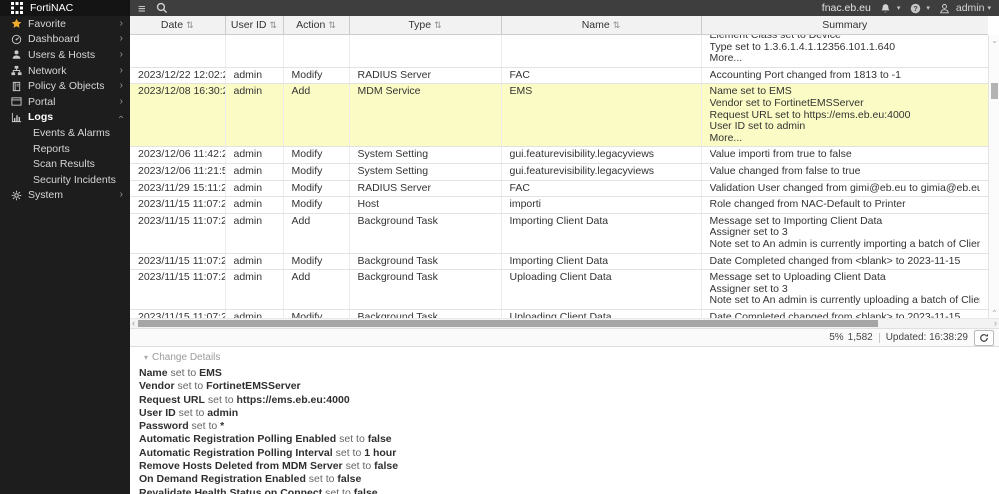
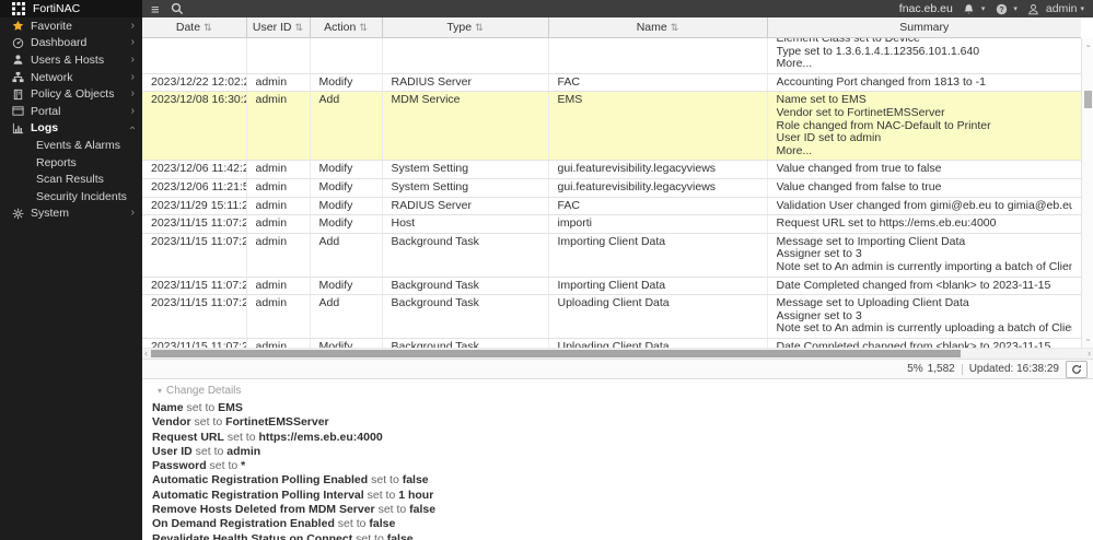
  FortiNAC
  ≡
  fnac.eb.eu
  admin
  Favorite
  ›
  Dashboard
  ›
  Users & Hosts
  ›
  Network
  ›
  Policy & Objects
  ›
  Portal
  ›
  Logs
  Events & Alarms
  Reports
  Scan Results
  Security Incidents
  System
  ›
  Date ⇅	User ID ⇅	Action ⇅	Type ⇅	Name ⇅	Summary
  					Element Class set to DeviceType set to 1.3.6.1.4.1.12356.101.1.640More...
  2023/12/22 12:02:	admin	Modify	RADIUS Server	FAC	Accounting Port changed from 1813 to -1
- 2023/12/08 16:30:	admin	Add	MDM Service	EMS	Name set to EMSVendor set to FortinetEMSServerRequest URL set to https://ems.eb.eu:4000User ID set to adminMore...
+ 2023/12/08 16:30:	admin	Add	MDM Service	EMS	Name set to EMSVendor set to FortinetEMSServerRole changed from NAC-Default to PrinterUser ID set to adminMore...
- 2023/12/06 11:42:	admin	Modify	System Setting	gui.featurevisibility.legacyviews	Value importi from true to false
+ 2023/12/06 11:42:	admin	Modify	System Setting	gui.featurevisibility.legacyviews	Value changed from true to false
  2023/12/06 11:21:	admin	Modify	System Setting	gui.featurevisibility.legacyviews	Value changed from false to true
  2023/11/29 15:11:2	admin	Modify	RADIUS Server	FAC	Validation User changed from gimi@eb.eu to gimia@eb.eu
- 2023/11/15 11:07:2	admin	Modify	Host	importi	Role changed from NAC-Default to Printer
+ 2023/11/15 11:07:2	admin	Modify	Host	importi	Request URL set to https://ems.eb.eu:4000
  2023/11/15 11:07:2	admin	Add	Background Task	Importing Client Data	Message set to Importing Client DataAssigner set to 3Note set to An admin is currently importing a batch of Clien
  2023/11/15 11:07:2	admin	Modify	Background Task	Importing Client Data	Date Completed changed from <blank> to 2023-11-15
  2023/11/15 11:07:2	admin	Add	Background Task	Uploading Client Data	Message set to Uploading Client DataAssigner set to 3Note set to An admin is currently uploading a batch of Clie
  2023/11/15 11:07:2	admin	Modify	Background Task	Uploading Client Data	Date Completed changed from <blank> to 2023-11-15
  ‹
  ›
  5%
  1,582
  Updated: 16:38:29
  ▾
  Change Details
  Name set to EMS
  Vendor set to FortinetEMSServer
  Request URL set to https://ems.eb.eu:4000
  User ID set to admin
  Password set to *
  Automatic Registration Polling Enabled set to false
  Automatic Registration Polling Interval set to 1 hour
  Remove Hosts Deleted from MDM Server set to false
  On Demand Registration Enabled set to false
  Revalidate Health Status on Connect set to false
